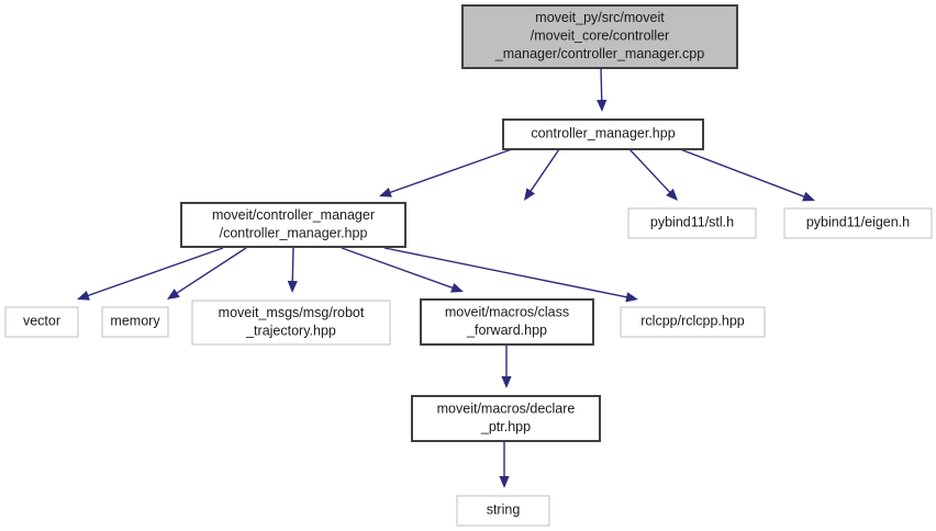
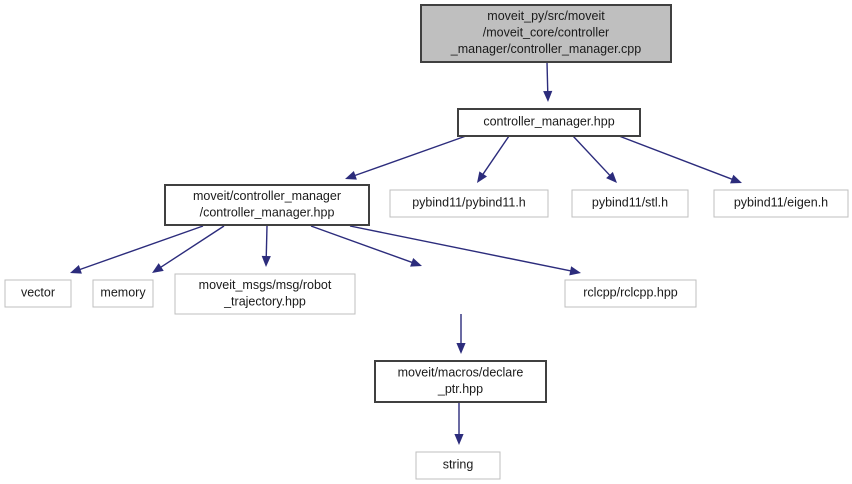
  moveit_py/src/moveit /moveit_core/controller _manager/controller_manager.cpp
  controller_manager.hpp
  moveit/controller_manager /controller_manager.hpp
+ pybind11/pybind11.h
  pybind11/stl.h
  pybind11/eigen.h
  vector
  memory
  moveit_msgs/msg/robot _trajectory.hpp
- moveit/macros/class _forward.hpp
  rclcpp/rclcpp.hpp
  moveit/macros/declare _ptr.hpp
  string
